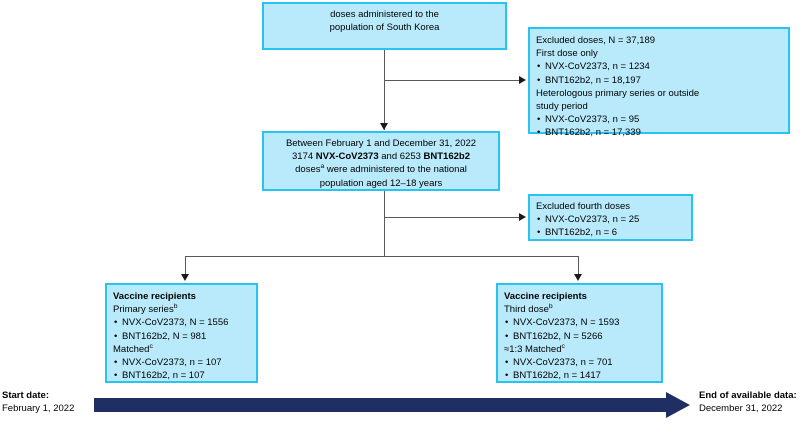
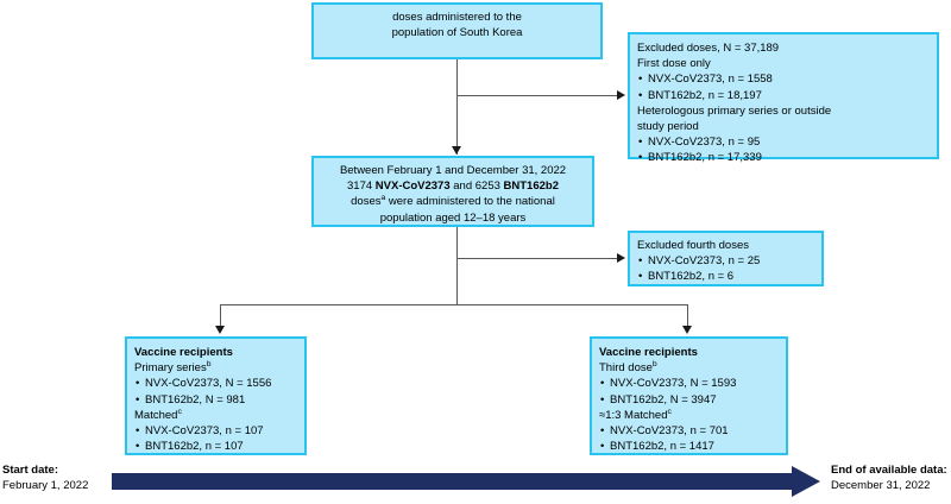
  doses administered to the
  population of South Korea
  Excluded doses, N = 37,189
  First dose only
- NVX-CoV2373, n = 1234
+ NVX-CoV2373, n = 1558
  BNT162b2, n = 18,197
  Heterologous primary series or outside
  study period
  NVX-CoV2373, n = 95
  BNT162b2, n = 17,339
  Between February 1 and December 31, 2022
  3174 NVX-CoV2373 and 6253 BNT162b2
  doses were administered to the national
  population aged 12–18 years
  Excluded fourth doses
  NVX-CoV2373, n = 25
  BNT162b2, n = 6
  Vaccine recipients
  Primary series
  NVX-CoV2373, N = 1556
  BNT162b2, N = 981
  Matched
  NVX-CoV2373, n = 107
  BNT162b2, n = 107
  Vaccine recipients
  Third dose
  NVX-CoV2373, N = 1593
- BNT162b2, N = 5266
+ BNT162b2, N = 3947
  ≈1:3 Matched
  NVX-CoV2373, n = 701
  BNT162b2, n = 1417
  Start date:
  February 1, 2022
  End of available data:
  December 31, 2022
